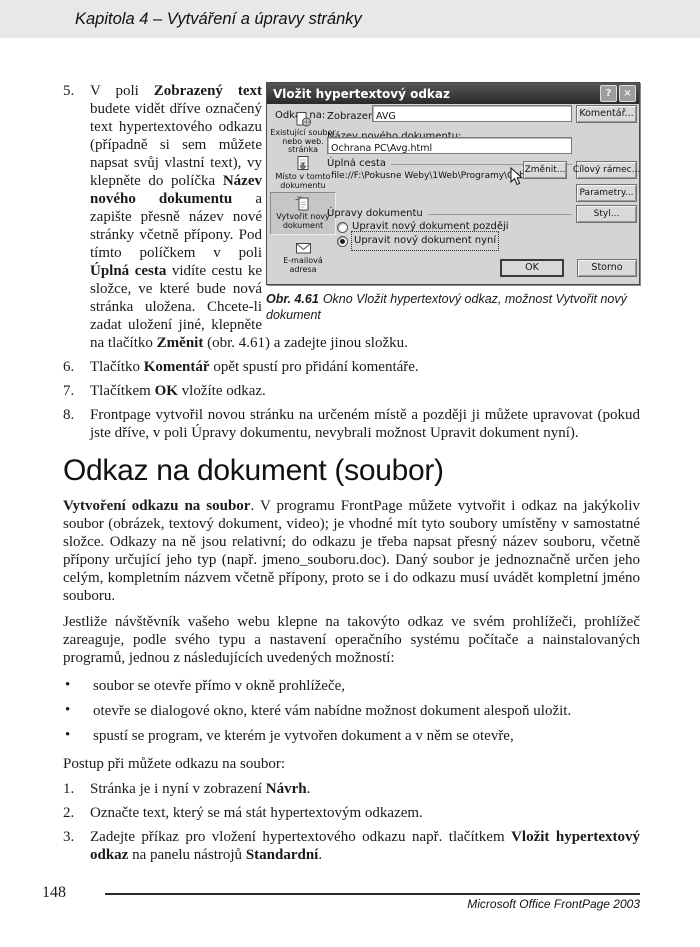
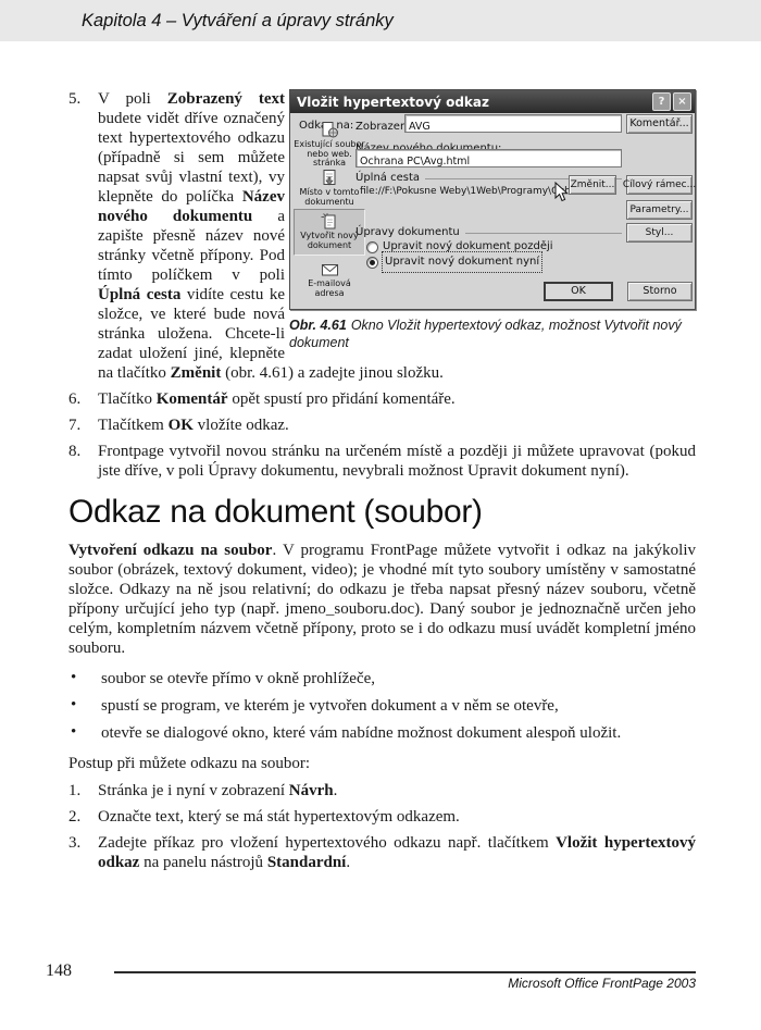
  Kapitola 4 – Vytváření a úpravy stránky
  5.
  Vložit hypertextový odkaz
  ?
  ×
  Odk na:
  Existující soubor nebo web. stránka
  Místo v tomto dokumentu
  Vytvořit nový dokument
  E-mailová adresa
  AVG
  Komentář...
  Ochrana PC\Avg.html
  Úplná cesta
  file://F:\Pokusne Weby\1Web\Programy\h
  Změnit...
  Cílový rámec...
  Parametry...
  Styl...
  Úpravy dokumentu
  Upravit nový dokument později
  Upravit nový dokument nyní
  OK
  Storno
  Obr. 4.61 Okno Vložit hypertextový odkaz, možnost Vytvořit nový dokument
  V poli Zobrazený text budete vidět dříve označený text hypertextového odkazu (případně si sem můžete napsat svůj vlastní text), vy klepněte do políčka Název nového dokumentu a zapište přesně název nové stránky včetně přípony. Pod tímto políčkem v poli Úplná cesta vidíte cestu ke složce, ve které bude nová stránka uložena. Chcete-li zadat uložení jiné, klepněte na tlačítko Změnit (obr. 4.61) a zadejte jinou složku.
  6.
  Tlačítko Komentář opět spustí pro přidání komentáře.
  7.
  Tlačítkem OK vložíte odkaz.
  8.
  Frontpage vytvořil novou stránku na určeném místě a později ji můžete upravovat (pokud jste dříve, v poli Úpravy dokumentu, nevybrali možnost Upravit dokument nyní).
  Odkaz na dokument (soubor)
  Vytvoření odkazu na soubor. V programu FrontPage můžete vytvořit i odkaz na jakýkoliv soubor (obrázek, textový dokument, video); je vhodné mít tyto soubory umístěny v samostatné složce. Odkazy na ně jsou relativní; do odkazu je třeba napsat přesný název souboru, včetně přípony určující jeho typ (např. jmeno_souboru.doc). Daný soubor je jednoznačně určen jeho celým, kompletním názvem včetně přípony, proto se i do odkazu musí uvádět kompletní jméno souboru.
- Jestliže návštěvník vašeho webu klepne na takovýto odkaz ve svém prohlížeči, prohlížeč zareaguje, podle svého typu a nastavení operačního systému počítače a nainstalovaných programů, jednou z následujících uvedených možností:
  •
  soubor se otevře přímo v okně prohlížeče,
  •
- otevře se dialogové okno, které vám nabídne možnost dokument alespoň uložit.
+ spustí se program, ve kterém je vytvořen dokument a v něm se otevře,
  •
- spustí se program, ve kterém je vytvořen dokument a v něm se otevře,
+ otevře se dialogové okno, které vám nabídne možnost dokument alespoň uložit.
  Postup při můžete odkazu na soubor:
  1.
  Stránka je i nyní v zobrazení Návrh.
  2.
  Označte text, který se má stát hypertextovým odkazem.
  3.
  Zadejte příkaz pro vložení hypertextového odkazu např. tlačítkem Vložit hypertextový odkaz na panelu nástrojů Standardní.
  148
  Microsoft Office FrontPage 2003
